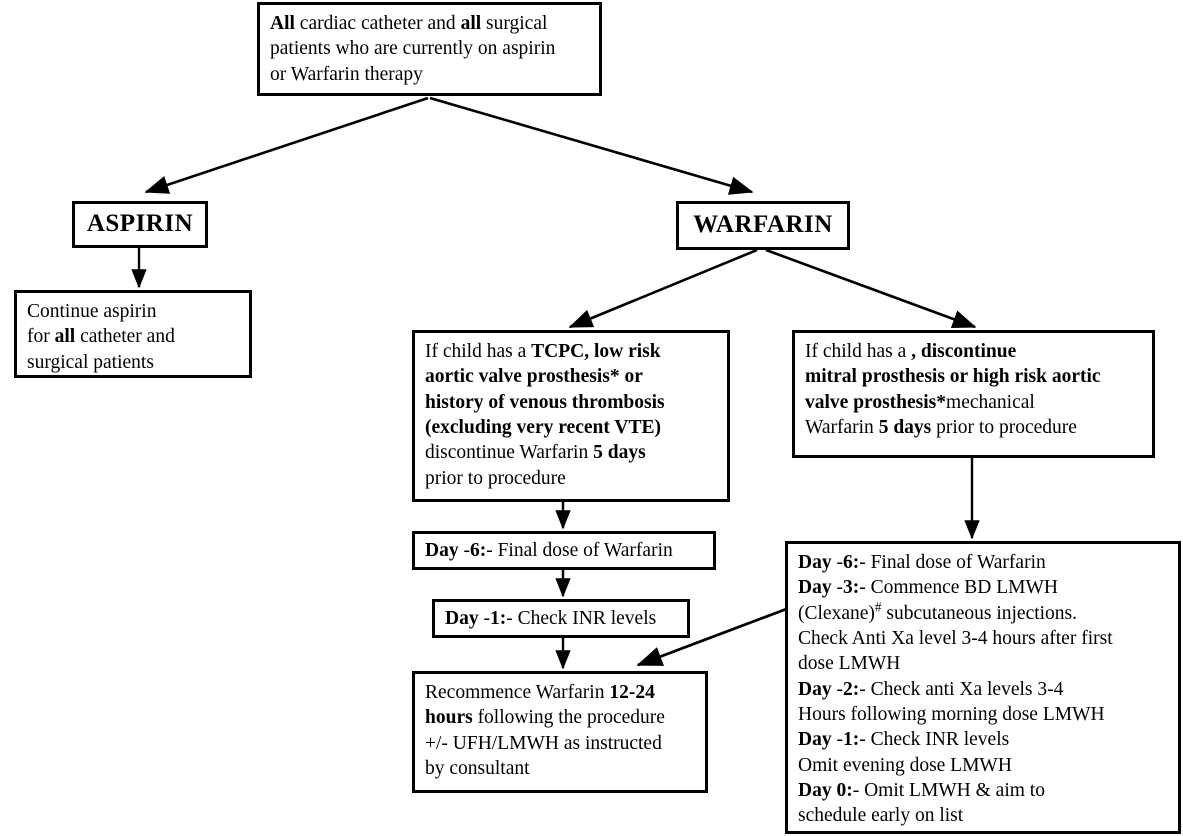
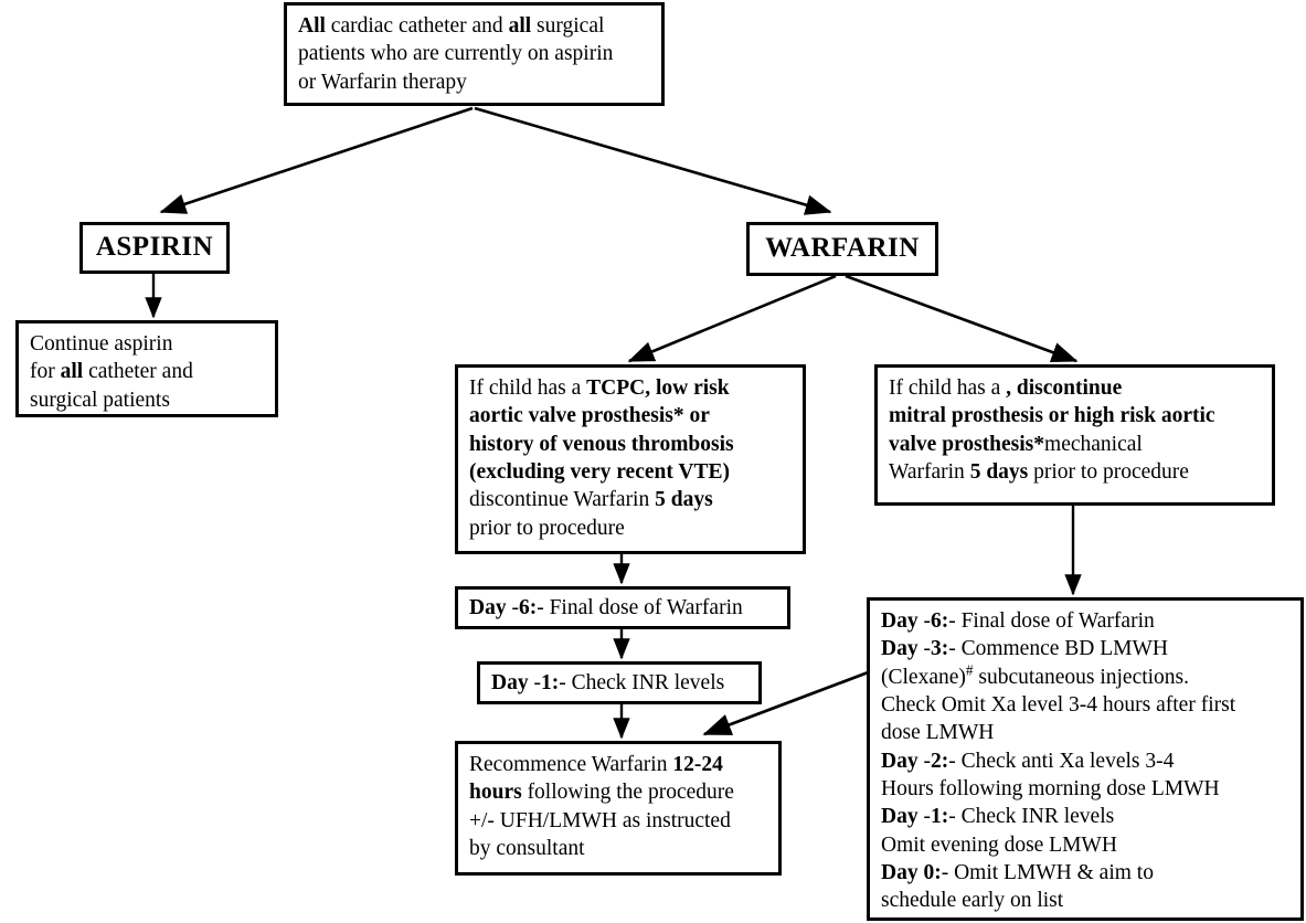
  All cardiac catheter and all surgical
  patients who are currently on aspirin
  or Warfarin therapy
  ASPIRIN
  WARFARIN
  Continue aspirin
  for all catheter and
  surgical patients
  If child has a TCPC, low risk
  aortic valve prosthesis* or
  history of venous thrombosis
  (excluding very recent VTE)
  discontinue Warfarin 5 days
  prior to procedure
  If child has a , discontinue
  mitral prosthesis or high risk aortic
  valve prosthesis*mechanical
  Warfarin 5 days prior to procedure
  Day -6:- Final dose of Warfarin
  Day -1:- Check INR levels
  Recommence Warfarin 12-24
  hours following the procedure
  +/- UFH/LMWH as instructed
  by consultant
  Day -6:- Final dose of Warfarin
  Day -3:- Commence BD LMWH
  (Clexane)# subcutaneous injections.
- Check Anti Xa level 3-4 hours after first
+ Check Omit Xa level 3-4 hours after first
  dose LMWH
  Day -2:- Check anti Xa levels 3-4
  Hours following morning dose LMWH
  Day -1:- Check INR levels
  Omit evening dose LMWH
  Day 0:- Omit LMWH & aim to
  schedule early on list
